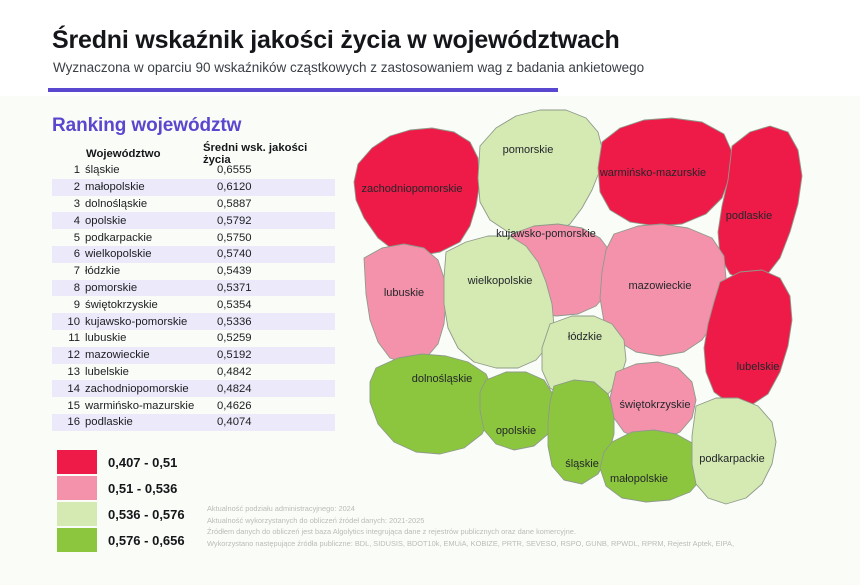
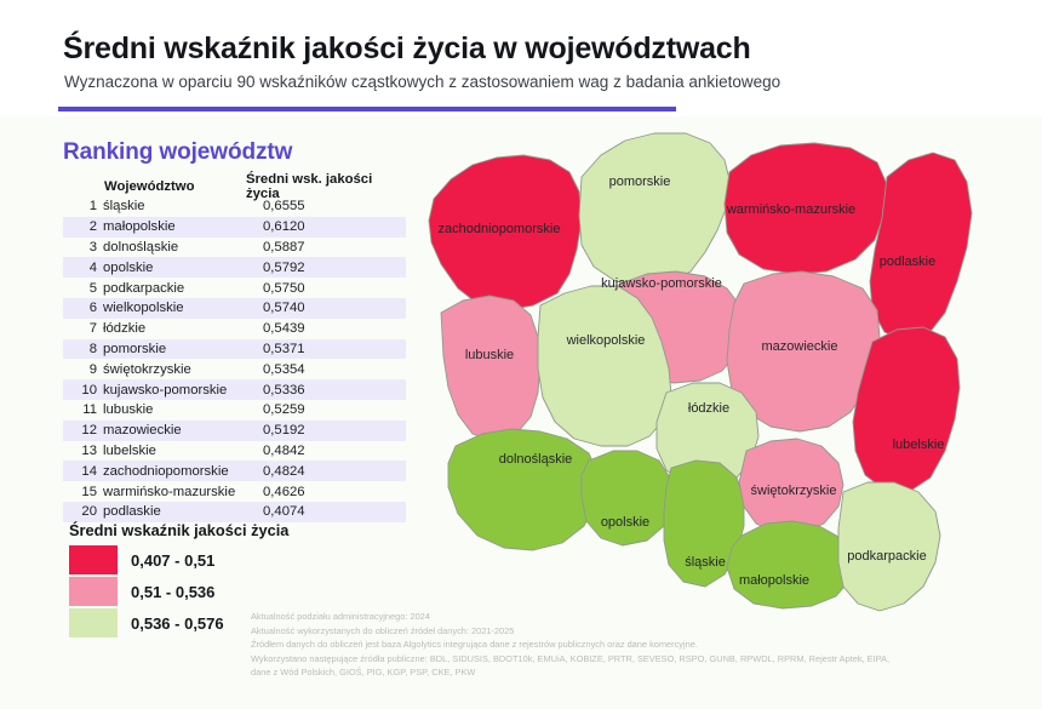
  Średni wskaźnik jakości życia w województwach
  Wyznaczona w oparciu 90 wskaźników cząstkowych z zastosowaniem wag z badania ankietowego
  Ranking województw
  Województwo
  Średni wsk. jakości życia
  1
  śląskie
  0,6555
  2
  małopolskie
  0,6120
  3
  dolnośląskie
  0,5887
  4
  opolskie
  0,5792
  5
  podkarpackie
  0,5750
  6
  wielkopolskie
  0,5740
  7
  łódzkie
  0,5439
  8
  pomorskie
  0,5371
  9
  świętokrzyskie
  0,5354
  10
  kujawsko-pomorskie
  0,5336
  11
  lubuskie
  0,5259
  12
  mazowieckie
  0,5192
  13
  lubelskie
  0,4842
  14
  zachodniopomorskie
  0,4824
  15
  warmińsko-mazurskie
  0,4626
- 16
+ 20
  podlaskie
  0,4074
+ Średni wskaźnik jakości życia
  0,407 - 0,51
  0,51 - 0,536
  0,536 - 0,576
- 0,576 - 0,656
  Aktualność podziału administracyjnego: 2024
  Aktualność wykorzystanych do obliczeń źródeł danych: 2021-2025
  Źródłem danych do obliczeń jest baza Algolytics integrująca dane z rejestrów publicznych oraz dane komercyjne.
  Wykorzystano następujące źródła publiczne: BDL, SIDUSIS, BDOT10k, EMUiA, KOBIZE, PRTR, SEVESO, RSPO, GUNB, RPWDL, RPRM, Rejestr Aptek, EIPA,
+ dane z Wód Polskich, GIOŚ, PIG, KGP, PSP, CKE, PKW
  zachodniopomorskie
  pomorskie
  warmińsko-mazurskie
  podlaskie
  kujawsko-pomorskie
  lubuskie
  wielkopolskie
  mazowieckie
  lubelskie
  łódzkie
  dolnośląskie
  opolskie
  śląskie
  świętokrzyskie
  małopolskie
  podkarpackie
